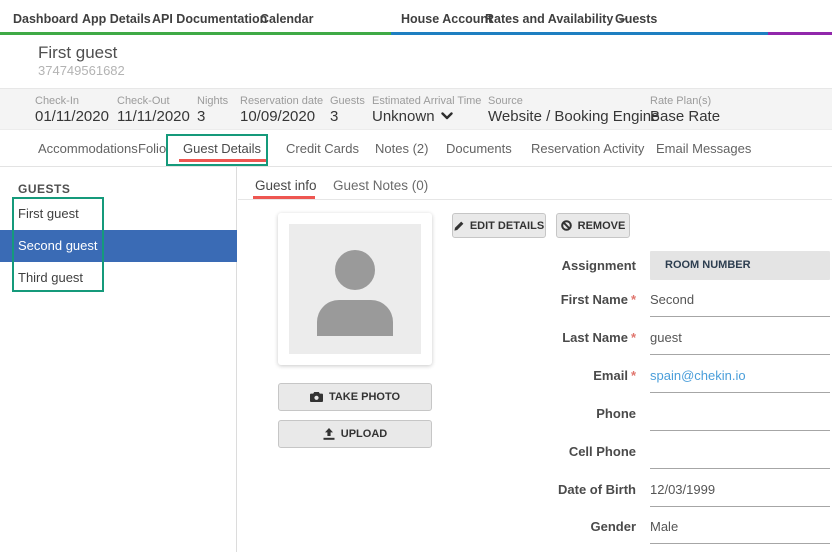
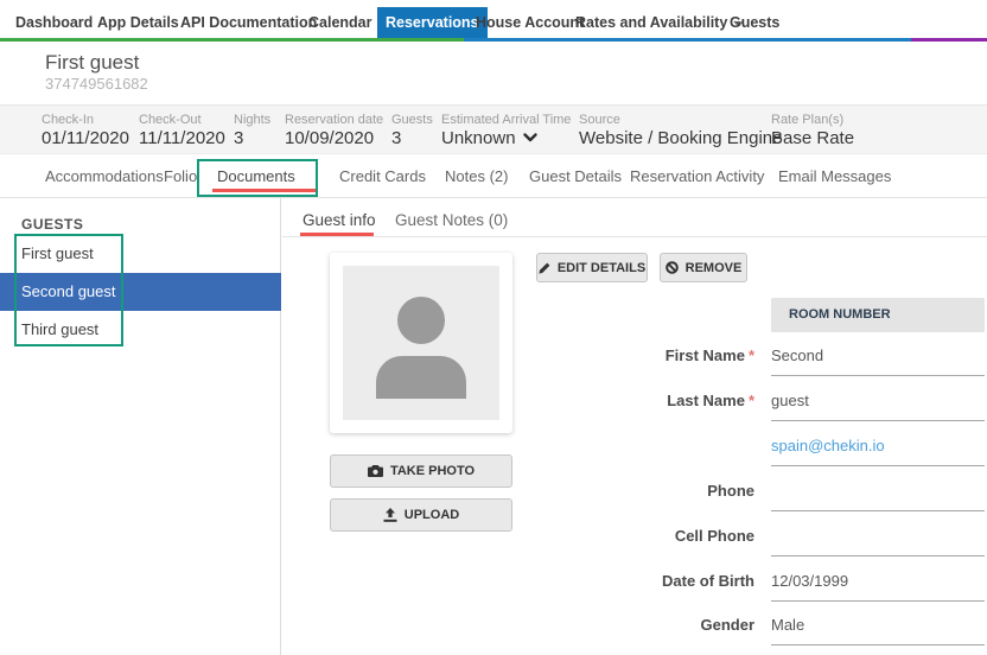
  Dashboard
  App Details
  API Documentation
  Calendar
+ Reservations
  House Account
  Rates and Availability
  Guests
  First guest
  374749561682
  Check-In
  01/11/2020
  Check-Out
  11/11/2020
  Nights
  3
  Reservation date
  10/09/2020
  Guests
  3
  Estimated Arrival Time
  Unknown
  Source
  Website / Booking Engine
  Rate Plan(s)
  Base Rate
  Accommodations
  Folio
- Guest Details
+ Documents
  Credit Cards
  Notes (2)
- Documents
+ Guest Details
  Reservation Activity
  Email Messages
  GUESTS
  First guest
  Second guest
  Third guest
  Guest info
  Guest Notes (0)
  TAKE PHOTO
  UPLOAD
  EDIT DETAILS
  REMOVE
- Assignment
  ROOM NUMBER
  First Name *
  Second
  Last Name *
  guest
- Email *
  spain@chekin.io
  Phone
  Cell Phone
  Date of Birth
  12/03/1999
  Gender
  Male
